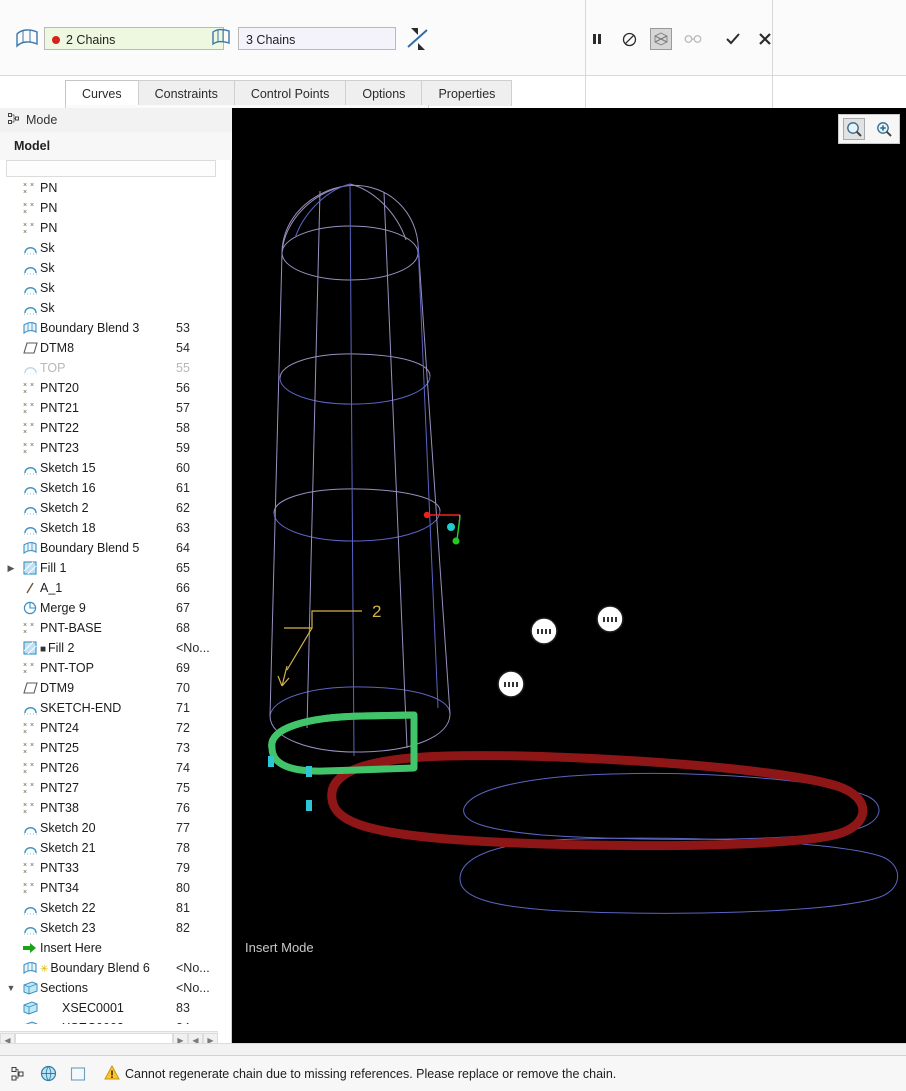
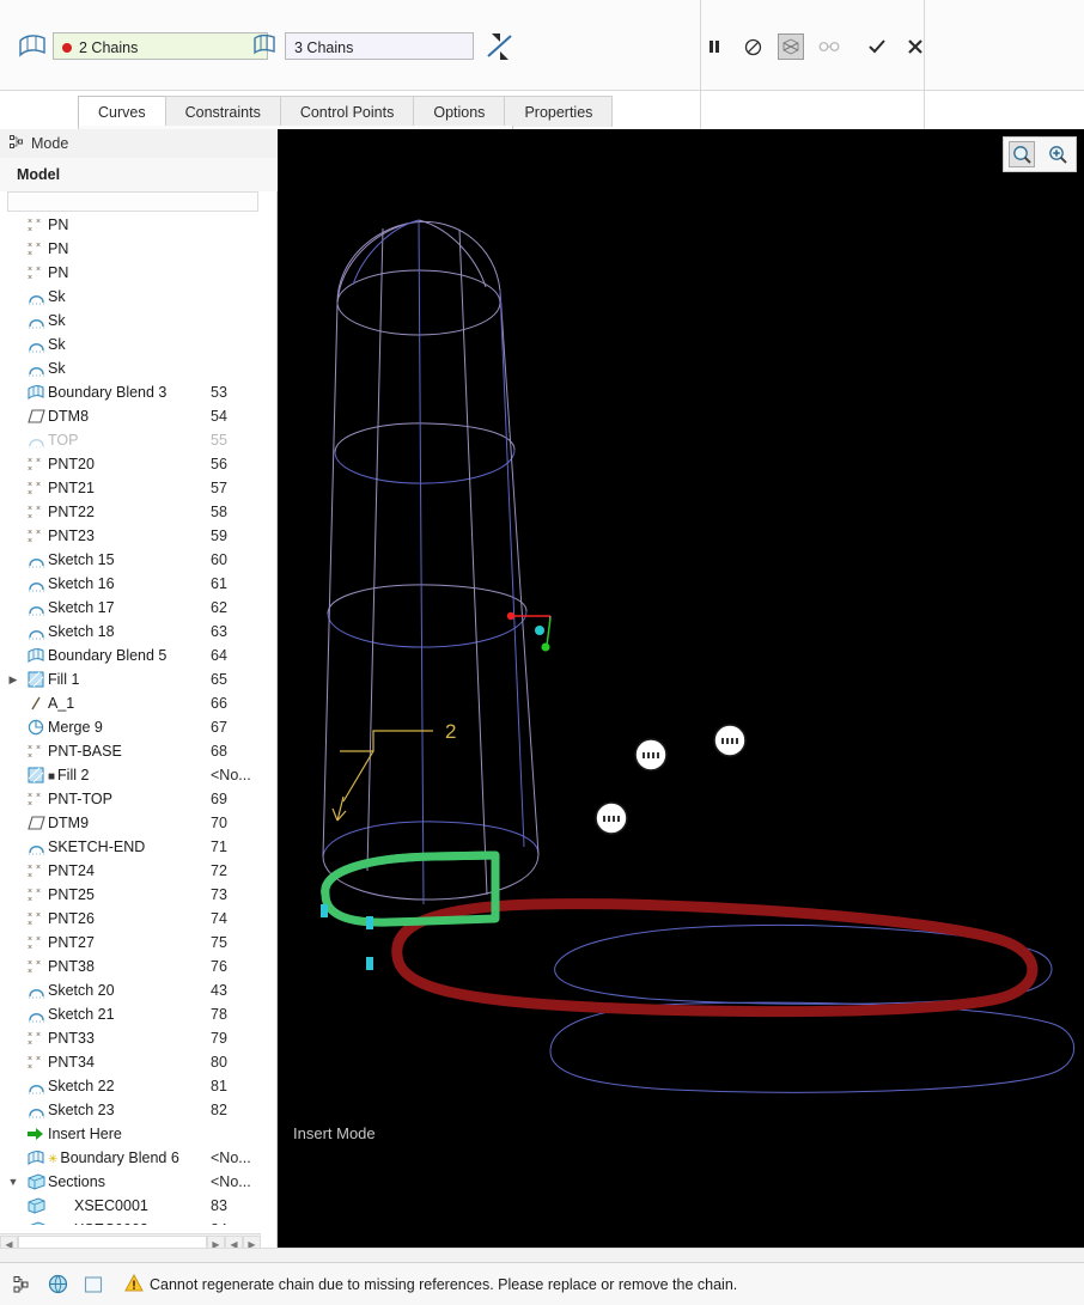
  2 Chains
  3 Chains
  Curves
  Constraints
  Control Points
  Options
  Properties
  Mode
  Model
  PN
  PN
  PN
  Sk
  Sk
  Sk
  Sk
  Boundary Blend 3
  53
  DTM8
  54
  TOP
  55
  PNT20
  56
  PNT21
  57
  PNT22
  58
  PNT23
  59
  Sketch 15
  60
  Sketch 16
  61
- Sketch 2
+ Sketch 17
  62
  Sketch 18
  63
  Boundary Blend 5
  64
  ▶
  Fill 1
  65
  A_1
  66
  Merge 9
  67
  PNT-BASE
  68
  ■ Fill 2
  <No...
  PNT-TOP
  69
  DTM9
  70
  SKETCH-END
  71
  PNT24
  72
  PNT25
  73
  PNT26
  74
  PNT27
  75
  PNT38
  76
  Sketch 20
- 77
+ 43
  Sketch 21
  78
  PNT33
  79
  PNT34
  80
  Sketch 22
  81
  Sketch 23
  82
  Insert Here
  ✳ Boundary Blend 6
  <No...
  ▼
  Sections
  <No...
  XSEC0001
  83
  ◀
  ▶
  ◀
  ▶
  2
  Insert Mode
  Cannot regenerate chain due to missing references. Please replace or remove the chain.
